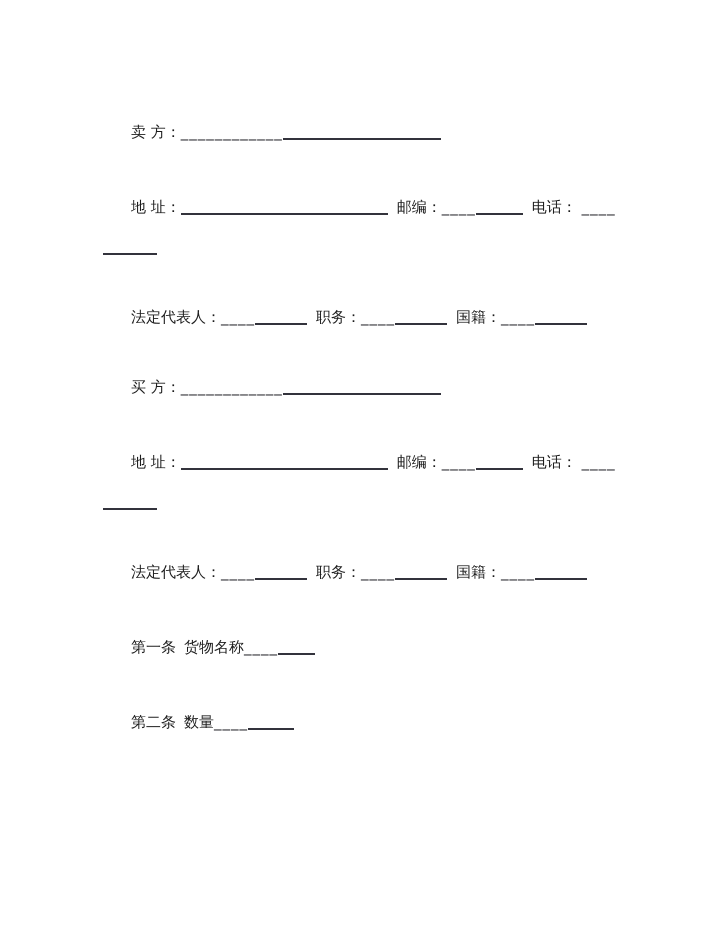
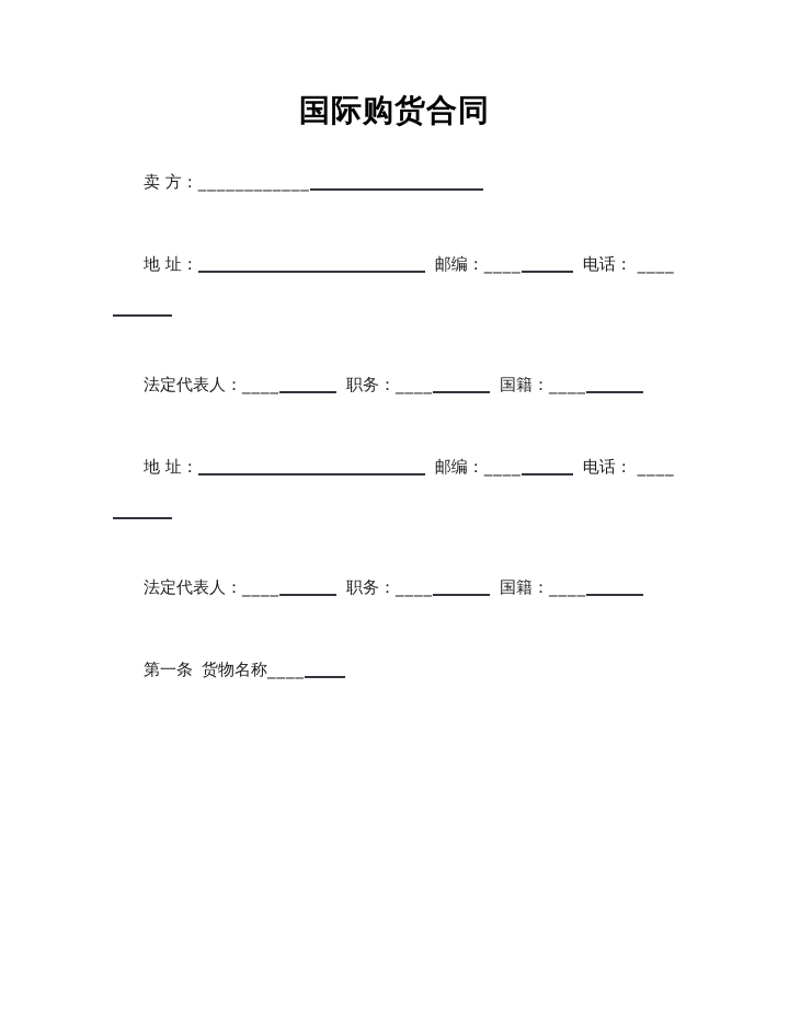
+ 国际购货合同
  卖 方：____________
  地 址： 邮编：____ 电话： ____
  法定代表人：____ 职务：____ 国籍：____
- 买 方：____________
  地 址： 邮编：____ 电话： ____
  法定代表人：____ 职务：____ 国籍：____
  第一条 货物名称____
- 第二条 数量____
